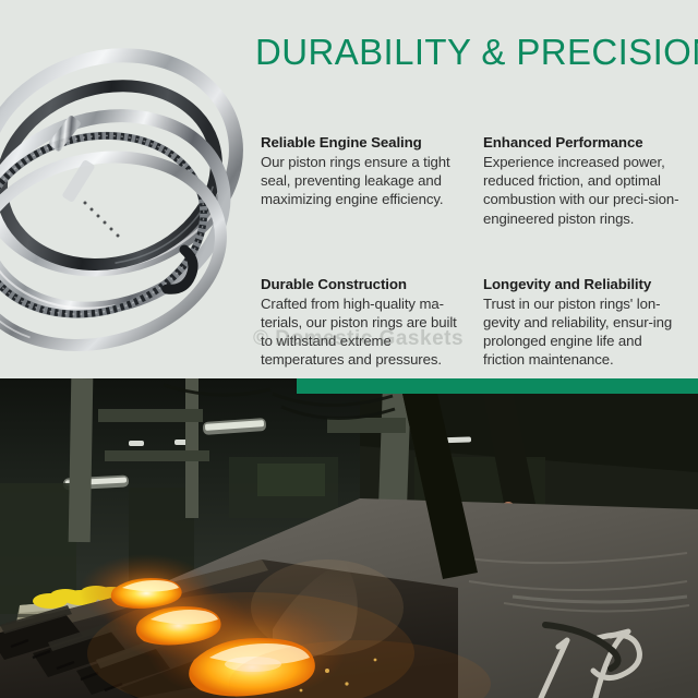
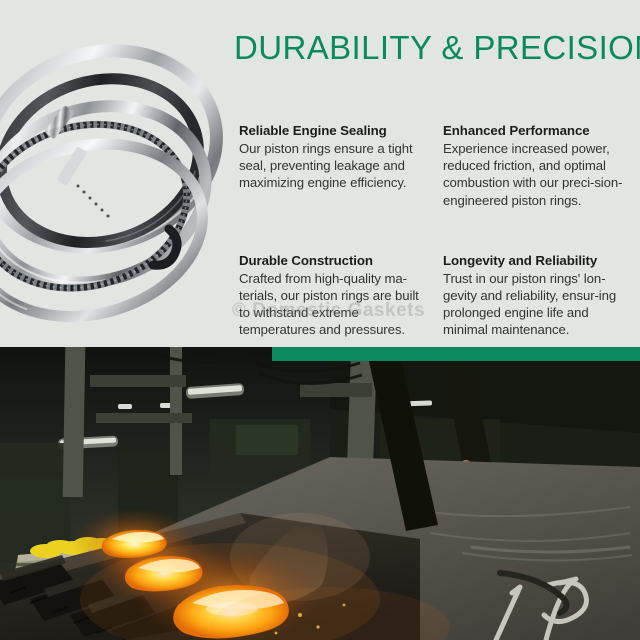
  DURABILITY & PRECISIO
  Reliable Engine Sealing
  Our piston rings ensure a tight seal, preventing leakage and maximizing engine efficiency.
  Enhanced Performance
  Experience increased power, reduced friction, and optimal combustion with our preci-sion-engineered piston rings.
  Durable Construction
  Crafted from high-quality ma-terials, our piston rings are built to withstand extreme temperatures and pressures.
  Longevity and Reliability
- Trust in our piston rings' lon-gevity and reliability, ensur-ing prolonged engine life and friction maintenance.
+ Trust in our piston rings' lon-gevity and reliability, ensur-ing prolonged engine life and minimal maintenance.
  © Domestic Gaskets
